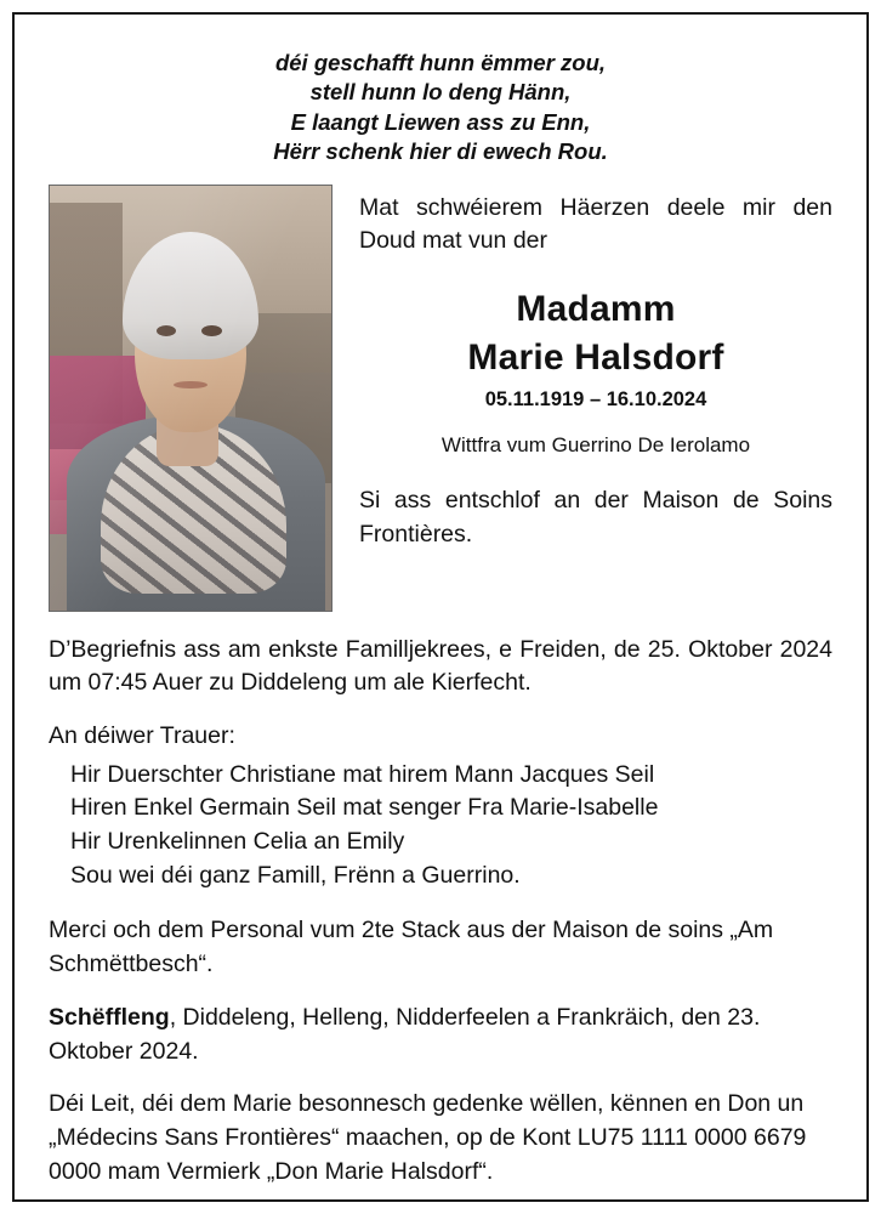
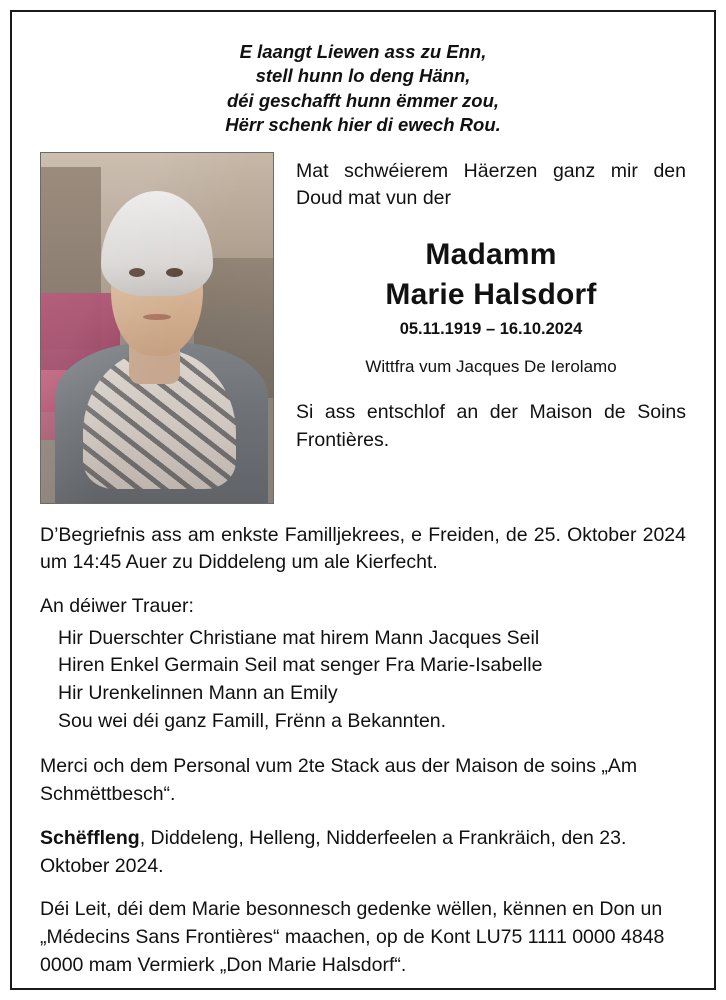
- déi geschafft hunn ëmmer zou,
+ E laangt Liewen ass zu Enn,
  stell hunn lo deng Hänn,
- E laangt Liewen ass zu Enn,
+ déi geschafft hunn ëmmer zou,
  Hërr schenk hier di ewech Rou.
- Mat schwéierem Häerzen deele mir den Doud mat vun der
+ Mat schwéierem Häerzen ganz mir den Doud mat vun der
  Madamm
  Marie Halsdorf
  05.11.1919 – 16.10.2024
- Wittfra vum Guerrino De Ierolamo
+ Wittfra vum Jacques De Ierolamo
  Si ass entschlof an der Maison de Soins Frontières.
- D’Begriefnis ass am enkste Familljekrees, e Freiden, de 25. Oktober 2024 um 07:45 Auer zu Diddeleng um ale Kierfecht.
+ D’Begriefnis ass am enkste Familljekrees, e Freiden, de 25. Oktober 2024 um 14:45 Auer zu Diddeleng um ale Kierfecht.
  An déiwer Trauer:
  Hir Duerschter Christiane mat hirem Mann Jacques Seil
  Hiren Enkel Germain Seil mat senger Fra Marie-Isabelle
- Hir Urenkelinnen Celia an Emily
+ Hir Urenkelinnen Mann an Emily
- Sou wei déi ganz Famill, Frënn a Guerrino.
+ Sou wei déi ganz Famill, Frënn a Bekannten.
  Merci och dem Personal vum 2te Stack aus der Maison de soins „Am Schmëttbesch“.
  Schëffleng, Diddeleng, Helleng, Nidderfeelen a Frankräich, den 23. Oktober 2024.
- Déi Leit, déi dem Marie besonnesch gedenke wëllen, kënnen en Don un „Médecins Sans Frontières“ maachen, op de Kont LU75 1111 0000 6679 0000 mam Vermierk „Don Marie Halsdorf“.
+ Déi Leit, déi dem Marie besonnesch gedenke wëllen, kënnen en Don un „Médecins Sans Frontières“ maachen, op de Kont LU75 1111 0000 4848 0000 mam Vermierk „Don Marie Halsdorf“.
